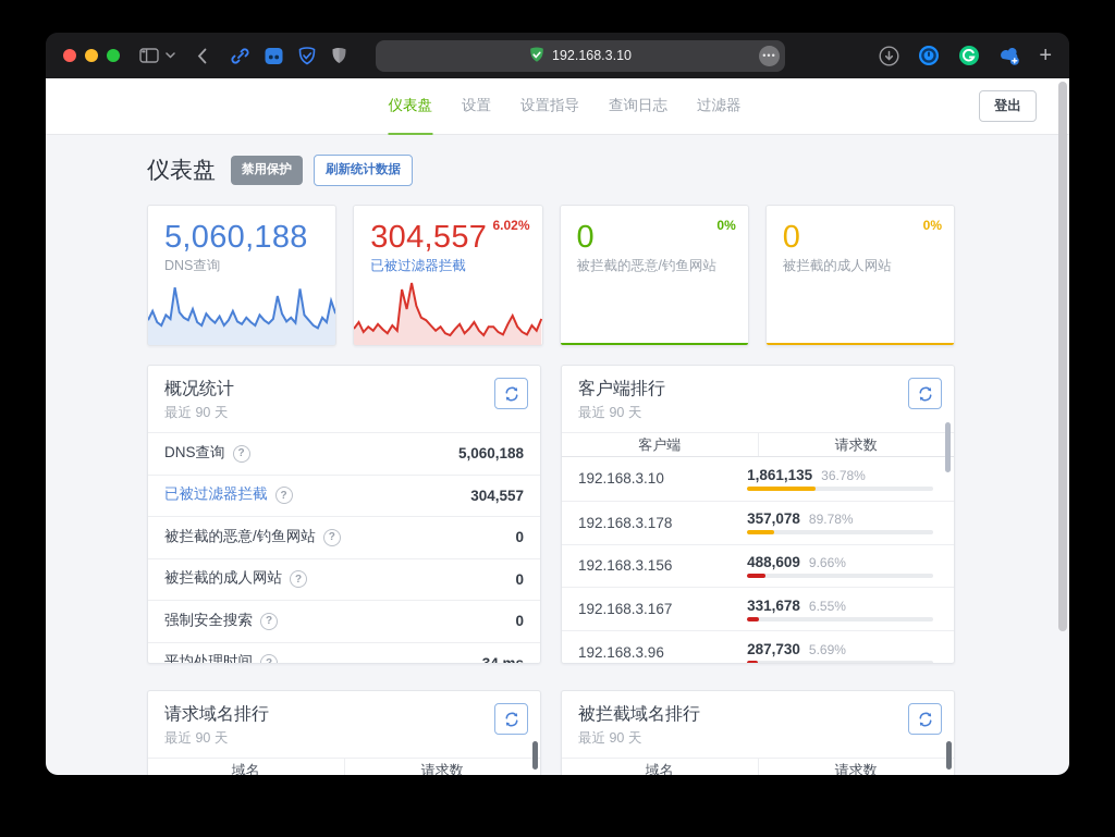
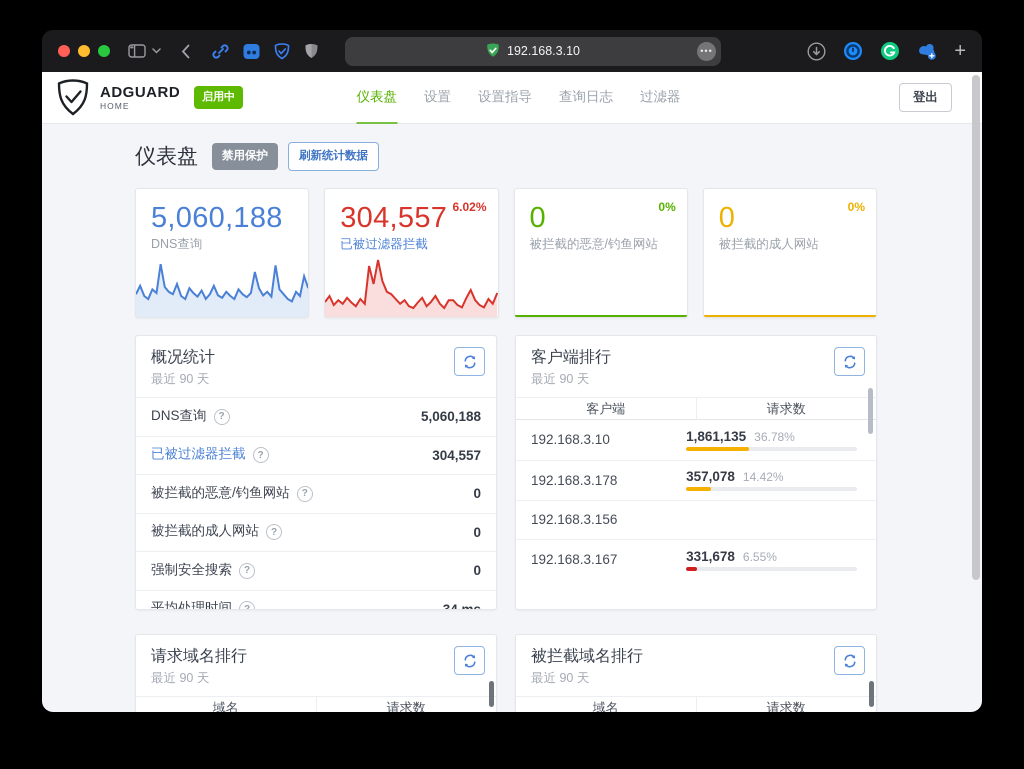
  192.168.3.10
  •••
  +
+ ADGUARD
+ HOME
+ 启用中
  仪表盘
  设置
  设置指导
  查询日志
  过滤器
  登出
  仪表盘
  禁用保护
  刷新统计数据
  5,060,188
  DNS查询
  304,557
  6.02%
  已被过滤器拦截
  0
  0%
  被拦截的恶意/钓鱼网站
  0
  0%
  被拦截的成人网站
  概况统计
  最近 90 天
  DNS查询
  ?
  5,060,188
  已被过滤器拦截
  ?
  304,557
  被拦截的恶意/钓鱼网站
  ?
  0
  被拦截的成人网站
  ?
  0
  强制安全搜索
  ?
  0
  平均处理时间
  客户端排行
  最近 90 天
  客户端
  请求数
  192.168.3.10
  1,861,135
  36.78%
  192.168.3.178
  357,078
- 89.78%
+ 14.42%
  192.168.3.156
- 488,609
- 9.66%
  192.168.3.167
  331,678
  6.55%
- 192.168.3.96
- 287,730
- 5.69%
  请求域名排行
  最近 90 天
  域名
  请求数
  被拦截域名排行
  最近 90 天
  域名
  请求数
